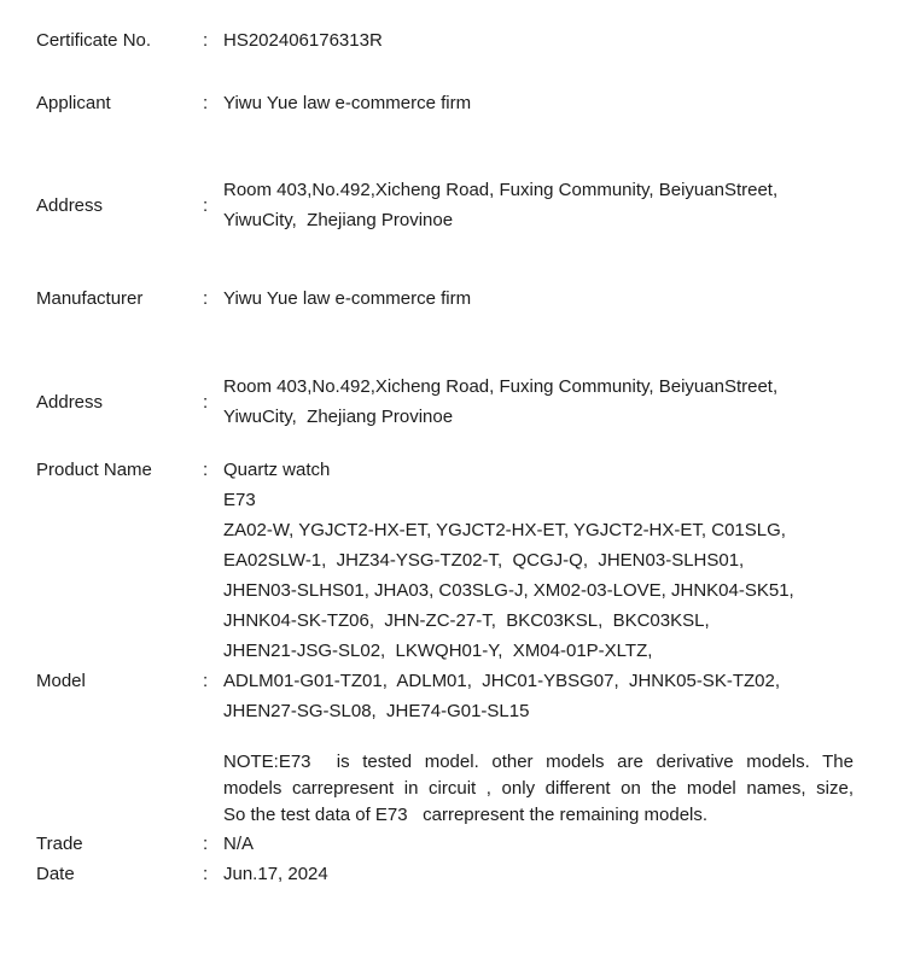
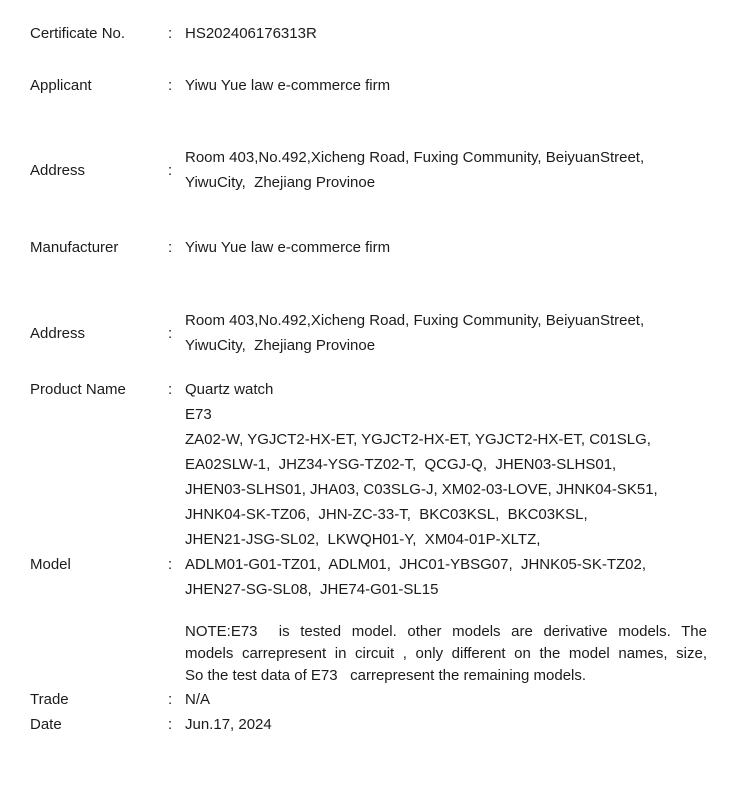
  Certificate No.
  :
  HS202406176313R
  Applicant
  :
  Yiwu Yue law e-commerce firm
  Address
  :
  Room 403,No.492,Xicheng Road, Fuxing Community, BeiyuanStreet,
  YiwuCity, Zhejiang Provinoe
  Manufacturer
  :
  Yiwu Yue law e-commerce firm
  Address
  :
  Room 403,No.492,Xicheng Road, Fuxing Community, BeiyuanStreet,
  YiwuCity, Zhejiang Provinoe
  Product Name
  :
  Quartz watch
  E73
  ZA02-W, YGJCT2-HX-ET, YGJCT2-HX-ET, YGJCT2-HX-ET, C01SLG,
  EA02SLW-1, JHZ34-YSG-TZ02-T, QCGJ-Q, JHEN03-SLHS01,
  JHEN03-SLHS01, JHA03, C03SLG-J, XM02-03-LOVE, JHNK04-SK51,
- JHNK04-SK-TZ06, JHN-ZC-27-T, BKC03KSL, BKC03KSL,
+ JHNK04-SK-TZ06, JHN-ZC-33-T, BKC03KSL, BKC03KSL,
  JHEN21-JSG-SL02, LKWQH01-Y, XM04-01P-XLTZ,
  Model
  :
  ADLM01-G01-TZ01, ADLM01, JHC01-YBSG07, JHNK05-SK-TZ02,
  JHEN27-SG-SL08, JHE74-G01-SL15
  NOTE:E73 is tested model. other models are derivative models. The
  models carrepresent in circuit , only different on the model names, size,
  So the test data of E73 carrepresent the remaining models.
  Trade
  :
  N/A
  Date
  :
  Jun.17, 2024
